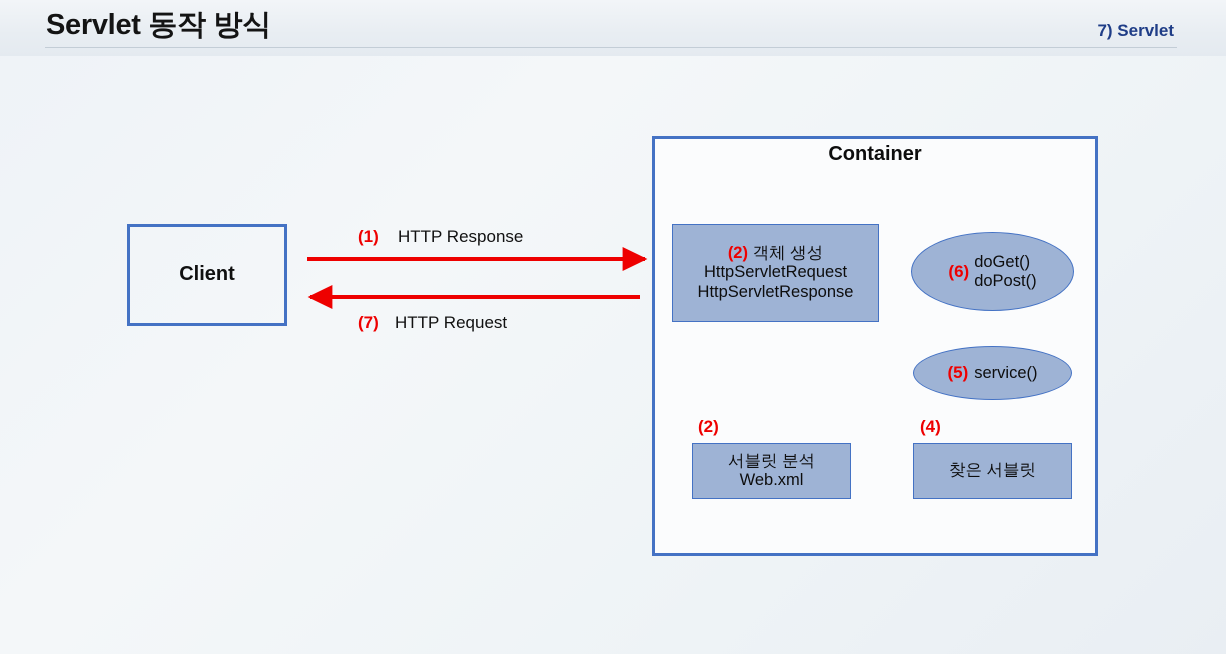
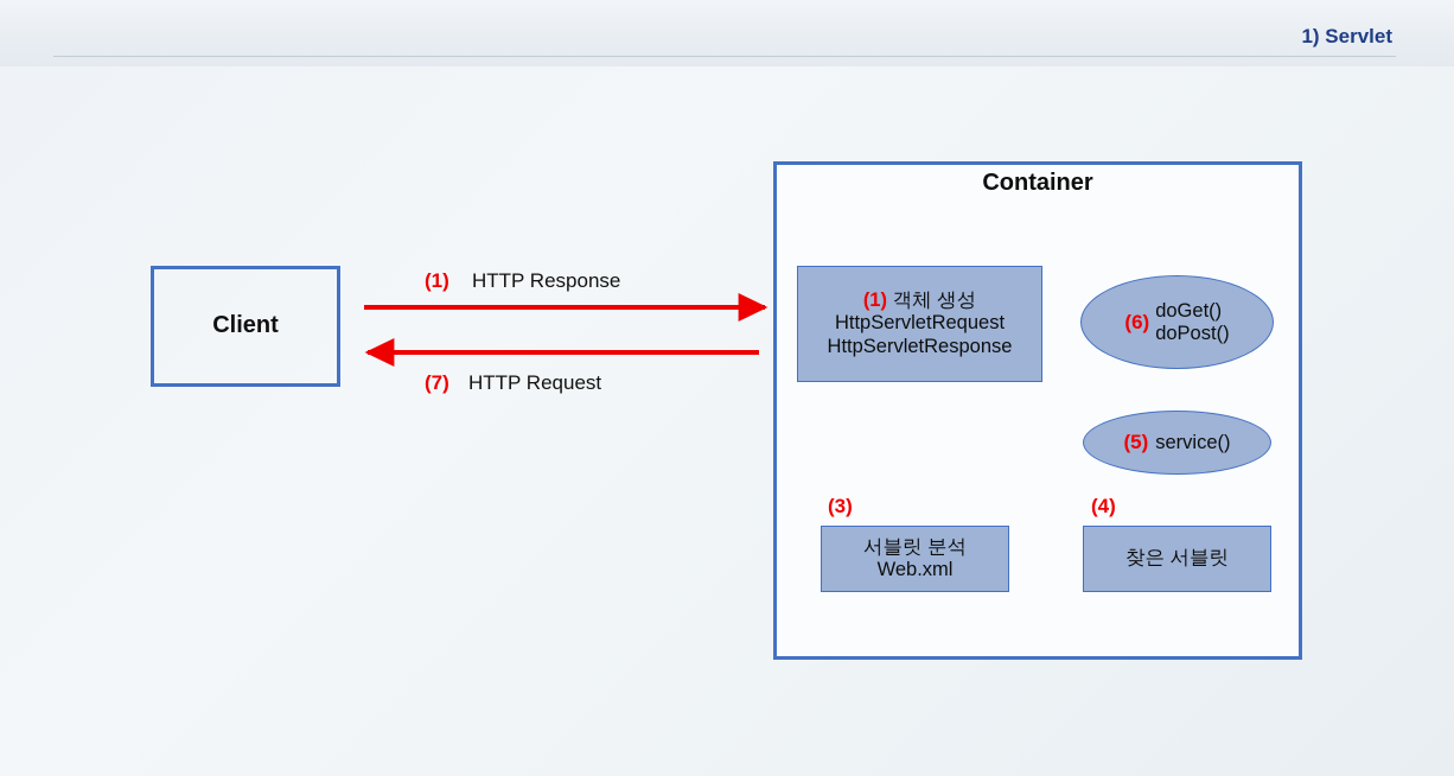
- Servlet 동작 방식
- 7) Servlet
+ 1) Servlet
  Client
  (1)
  HTTP Response
  (7)
  HTTP Request
  Container
- (2) 객체 생성
+ (1) 객체 생성
  HttpServletRequest
  HttpServletResponse
  (6)
  doGet()
  doPost()
  (5)
  service()
- (2)
+ (3)
  서블릿 분석
  Web.xml
  (4)
  찾은 서블릿
